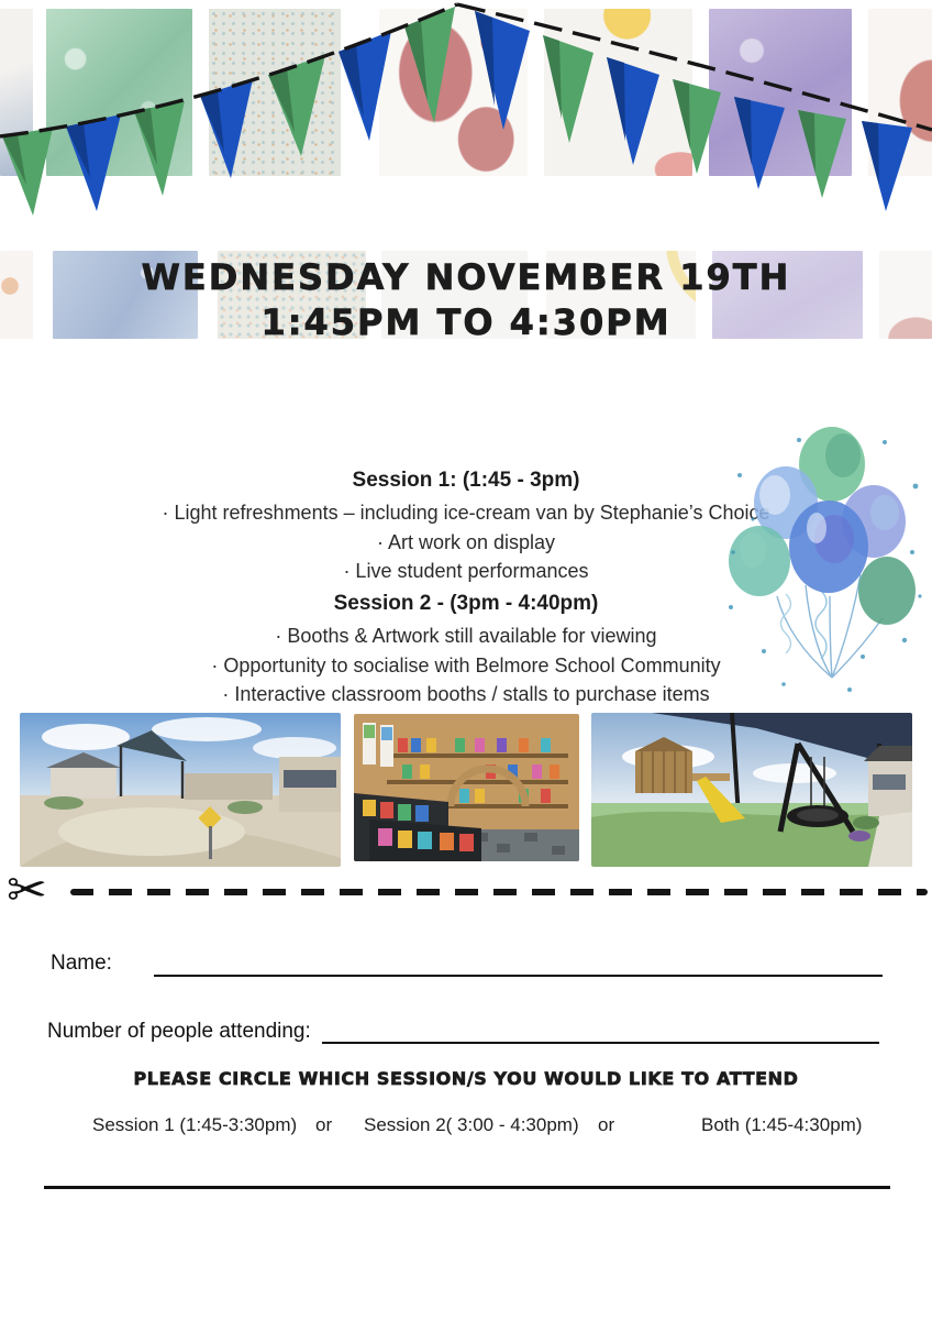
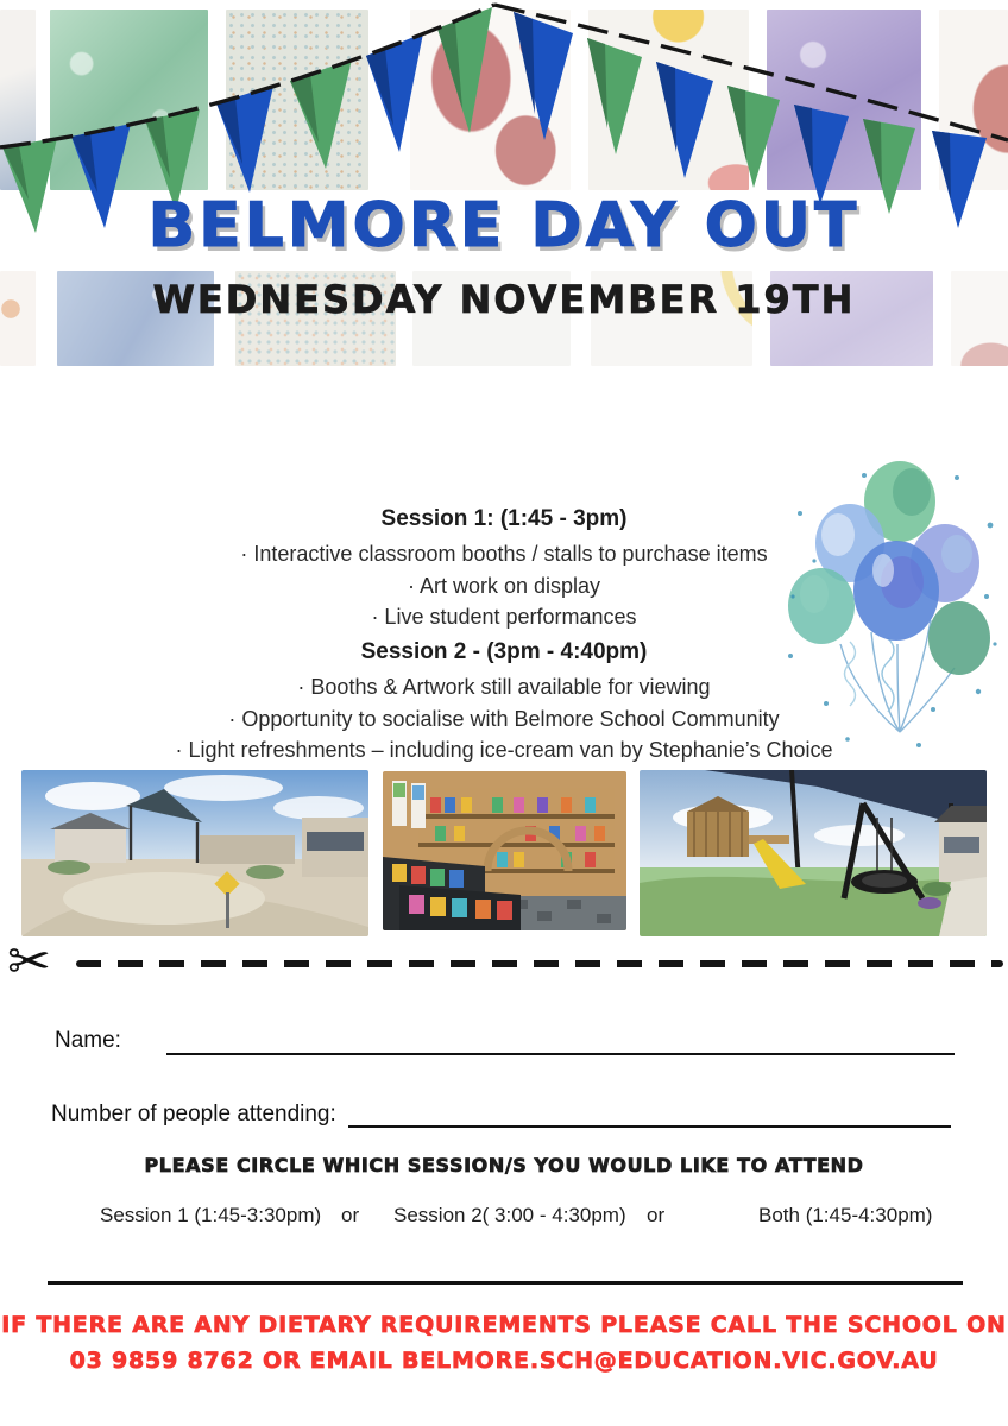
+ BELMORE DAY OUT
  WEDNESDAY NOVEMBER 19TH
- 1:45PM TO 4:30PM
  Session 1: (1:45 - 3pm)
- · Light refreshments – including ice-cream van by Stephanie’s Choice
+ · Interactive classroom booths / stalls to purchase items
  · Art work on display
  · Live student performances
  Session 2 - (3pm - 4:40pm)
  · Booths & Artwork still available for viewing
  · Opportunity to socialise with Belmore School Community
- · Interactive classroom booths / stalls to purchase items
+ · Light refreshments – including ice-cream van by Stephanie’s Choice
  ✂
  Name:
  Number of people attending:
  PLEASE CIRCLE WHICH SESSION/S YOU WOULD LIKE TO ATTEND
  Session 1 (1:45-3:30pm)
  or
  Session 2( 3:00 - 4:30pm)
  or
  Both (1:45-4:30pm)
+ IF THERE ARE ANY DIETARY REQUIREMENTS PLEASE CALL THE SCHOOL ON
+ 03 9859 8762 OR EMAIL BELMORE.SCH@EDUCATION.VIC.GOV.AU
